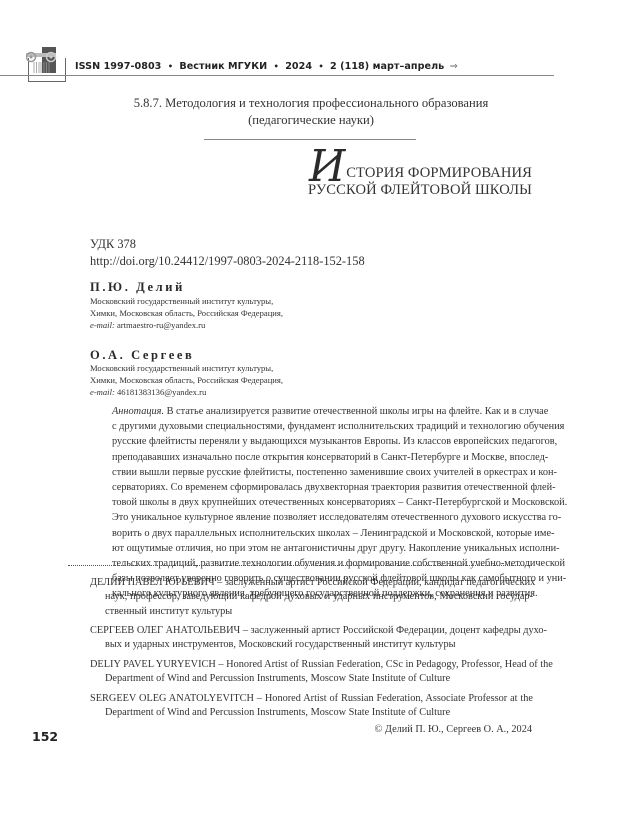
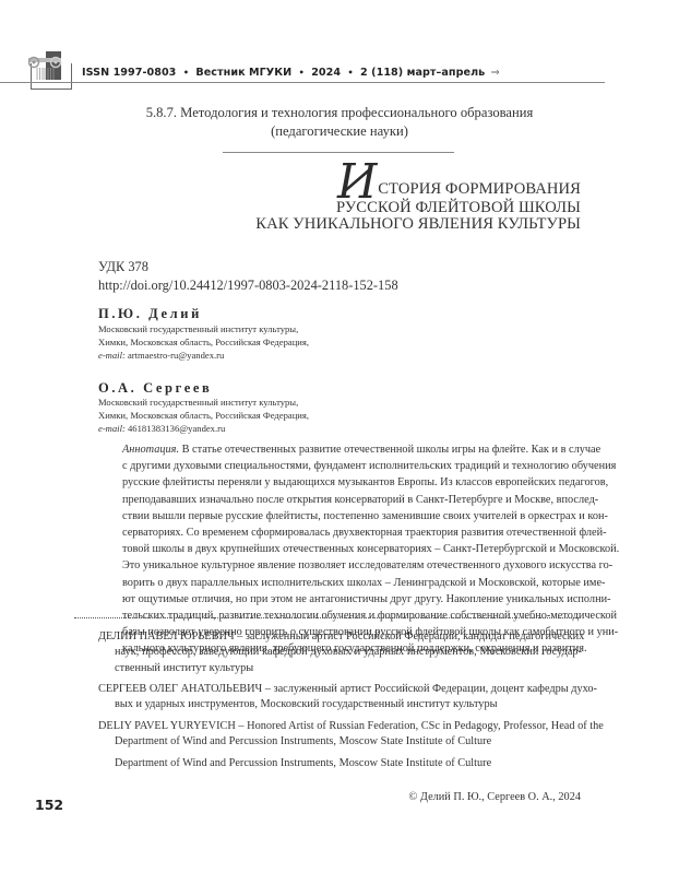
  ISSN 1997-0803 • Вестник МГУКИ • 2024 • 2 (118) март–апрель ⇒
  5.8.7. Методология и технология профессионального образования
  (педагогические науки)
  ИСТОРИЯ ФОРМИРОВАНИЯ
  РУССКОЙ ФЛЕЙТОВОЙ ШКОЛЫ
+ КАК УНИКАЛЬНОГО ЯВЛЕНИЯ КУЛЬТУРЫ
  УДК 378
  http://doi.org/10.24412/1997-0803-2024-2118-152-158
  П.Ю. Делий
  Московский государственный институт культуры,
  Химки, Московская область, Российская Федерация,
  e-mail: artmaestro-ru@yandex.ru
  О.А. Сергеев
  Московский государственный институт культуры,
  Химки, Московская область, Российская Федерация,
  e-mail: 46181383136@yandex.ru
- Аннотация. В статье анализируется развитие отечественной школы игры на флейте. Как и в случае
+ Аннотация. В статье отечественных развитие отечественной школы игры на флейте. Как и в случае
  с другими духовыми специальностями, фундамент исполнительских традиций и технологию обучения
  русские флейтисты переняли у выдающихся музыкантов Европы. Из классов европейских педагогов,
  преподававших изначально после открытия консерваторий в Санкт-Петербурге и Москве, впослед-
  ствии вышли первые русские флейтисты, постепенно заменившие своих учителей в оркестрах и кон-
  серваториях. Со временем сформировалась двухвекторная траектория развития отечественной флей-
  товой школы в двух крупнейших отечественных консерваториях – Санкт-Петербургской и Московской.
  Это уникальное культурное явление позволяет исследователям отечественного духового искусства го-
  ворить о двух параллельных исполнительских школах – Ленинградской и Московской, которые име-
  ют ощутимые отличия, но при этом не антагонистичны друг другу. Накопление уникальных исполни-
  тельских традиций, развитие технологии обучения и формирование собственной учебно-методической
  базы позволяет уверенно говорить о существовании русской флейтовой школы как самобытног и уни-
  кального культурного явления, требующего государственной поддержки, сохранения и развити.
  ДЕЛИЙ ПАВЕЛ ЮРЬЕВИЧ – заслуженный артист Российской Федерации, кандидат педагогических
  наук, профессор, заведующий кафедрой духовых и ударных инструментов, Московский государ-
  ственный институт культуры
  СЕРГЕЕВ ОЛЕГ АНАТОЛЬЕВИЧ – заслуженный артист Российской Федерации, доцент кафедры духо-
  вых и ударных инструментов, Московский государственный институт культуры
  DELIY PAVEL YURYEVICH – Honored Artist of Russian Federation, CSc in Pedagogy, Professor, Head of the
  Department of Wind and Percussion Instruments, Moscow State Institute of Culture
- SERGEEV OLEG ANATOLYEVITCH – Honored Artist of Russian Federation, Associate Professor at the
  Department of Wind and Percussion Instruments, Moscow State Institute of Culture
  © Делий П. Ю., Сергеев О. А., 2024
  152
